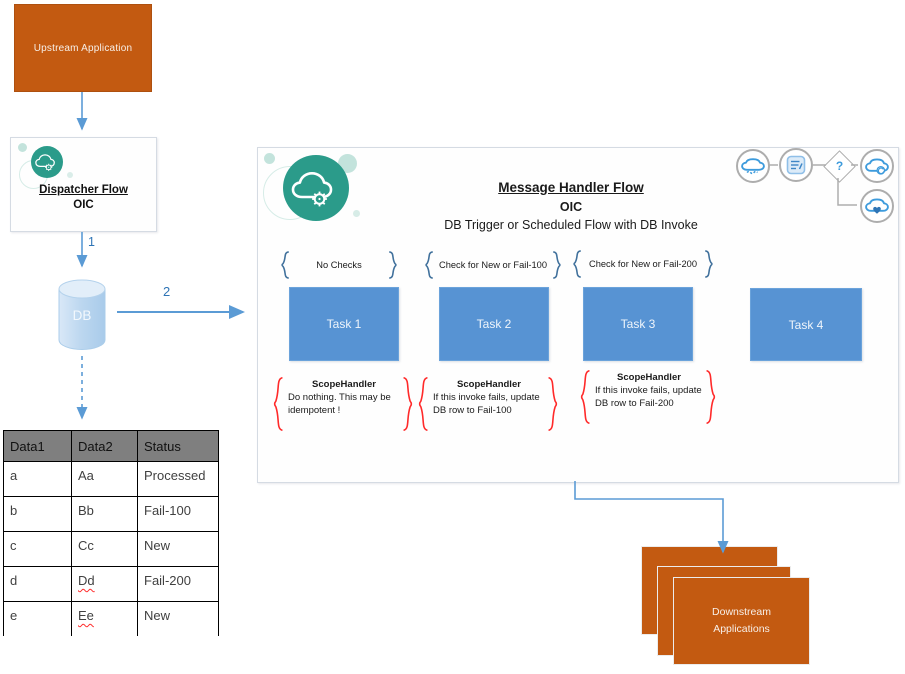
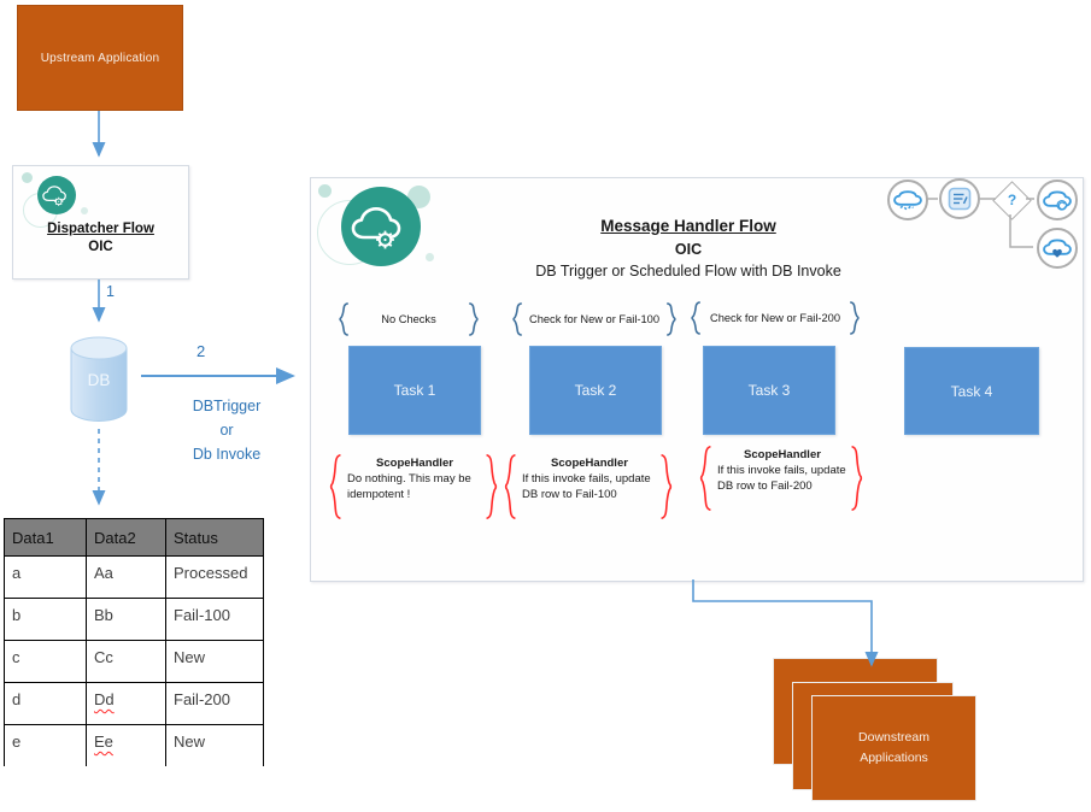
  Upstream Application
  Dispatcher Flow
  OIC
  1
  2
  DB
+ DBTrigger
+ or
+ Db Invoke
  Data1	Data2	Status
  a	Aa	Processed
  b	Bb	Fail-100
  c	Cc	New
  d	Dd	Fail-200
  e	Ee	New
  Message Handler Flow
  OIC
  DB Trigger or Scheduled Flow with DB Invoke
  ?
  No Checks
  Check for New or Fail-100
  Check for New or Fail-200
  Task 1
  Task 2
  Task 3
  Task 4
  ScopeHandler
  Do nothing. This may be idempotent !
  ScopeHandler
  If this invoke fails, update DB row to Fail-100
  ScopeHandler
  If this invoke fails, update DB row to Fail-200
  Downstream Applications
